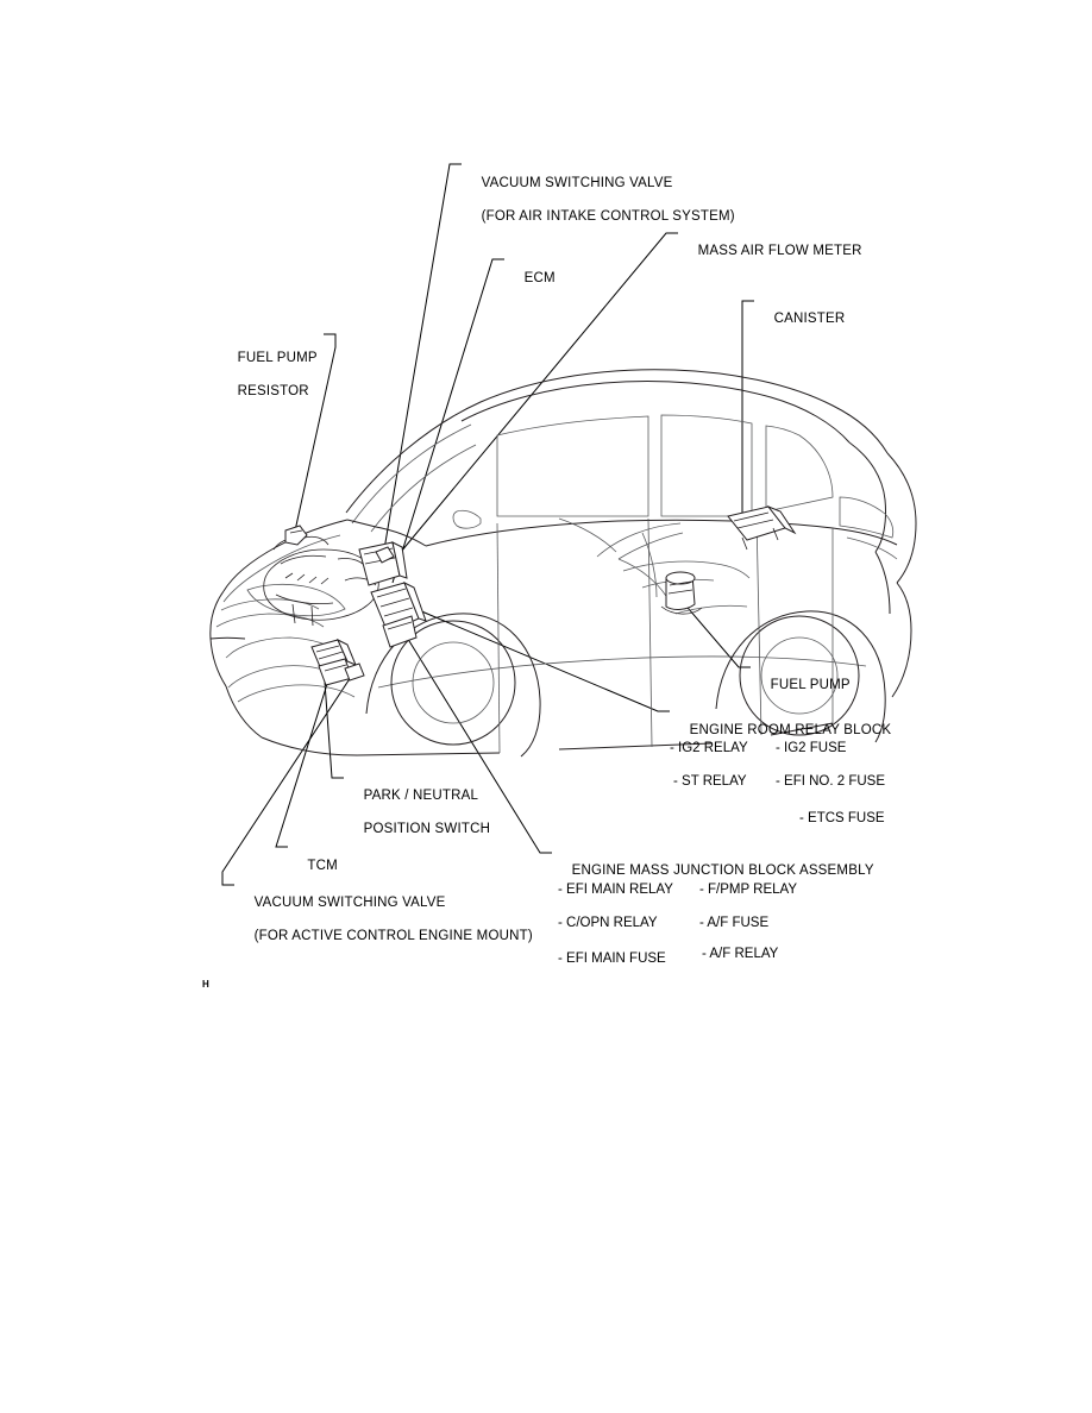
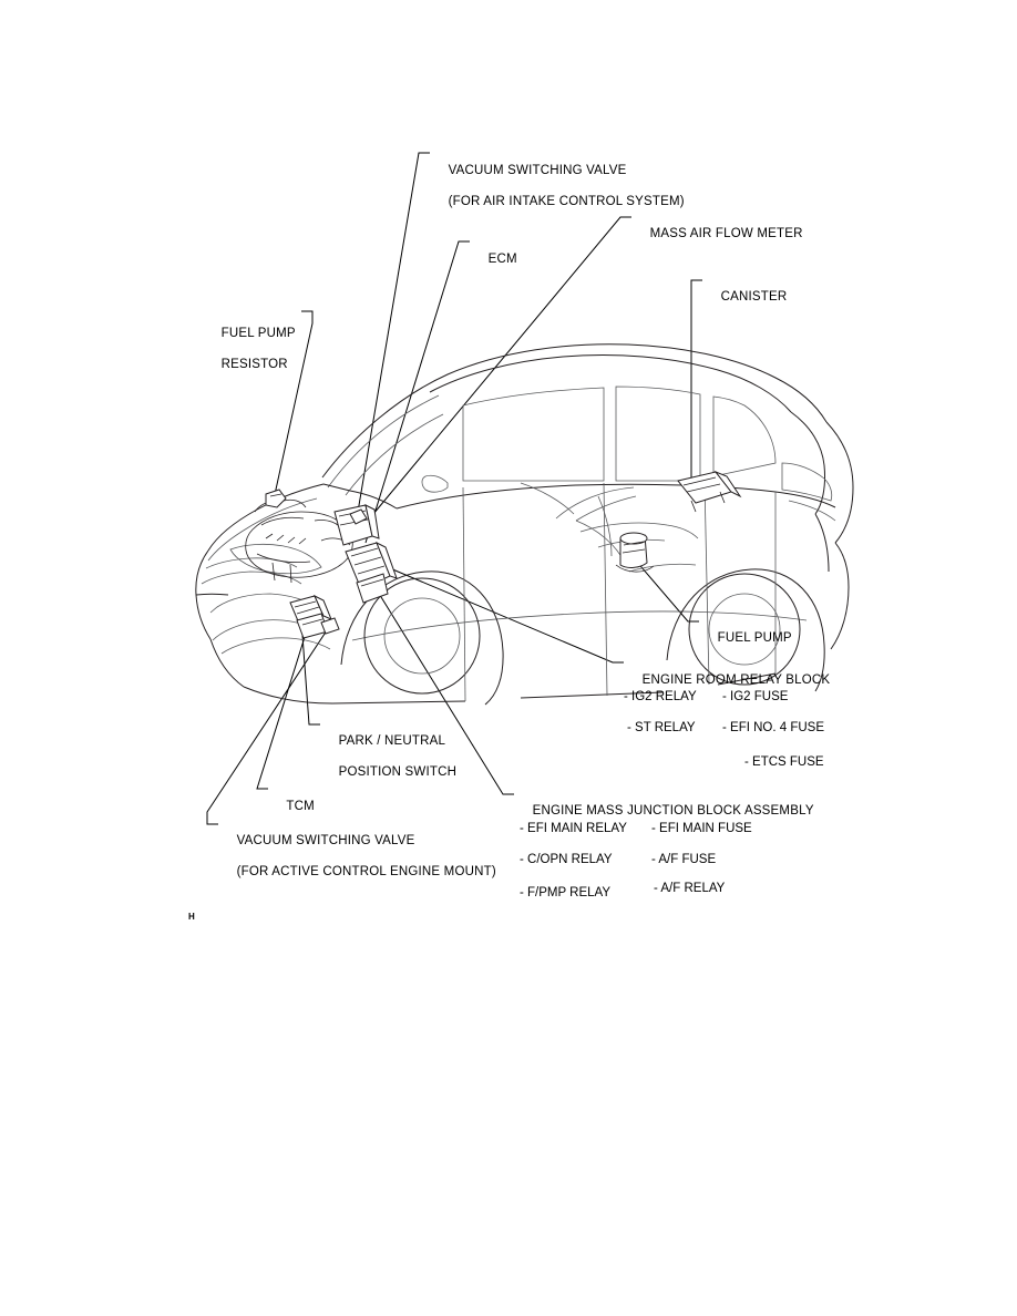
  VACUUM SWITCHING VALVE
  (FOR AIR INTAKE CONTROL SYSTEM)
  MASS AIR FLOW METER
  ECM
  CANISTER
  FUEL PUMP
  RESISTOR
  FUEL PUMP
  ENGINE ROOM RELAY BLOCK
  PARK / NEUTRAL
  POSITION SWITCH
  TCM
  ENGINE MASS JUNCTION BLOCK ASSEMBLY
  VACUUM SWITCHING VALVE
  (FOR ACTIVE CONTROL ENGINE MOUNT)
  - IG2 RELAY
  - IG2 FUSE
  - ST RELAY
- - EFI NO. 2 FUSE
+ - EFI NO. 4 FUSE
  - ETCS FUSE
  - EFI MAIN RELAY
- - F/PMP RELAY
+ - EFI MAIN FUSE
  - C/OPN RELAY
  - A/F FUSE
- - EFI MAIN FUSE
+ - F/PMP RELAY
  - A/F RELAY
  H
